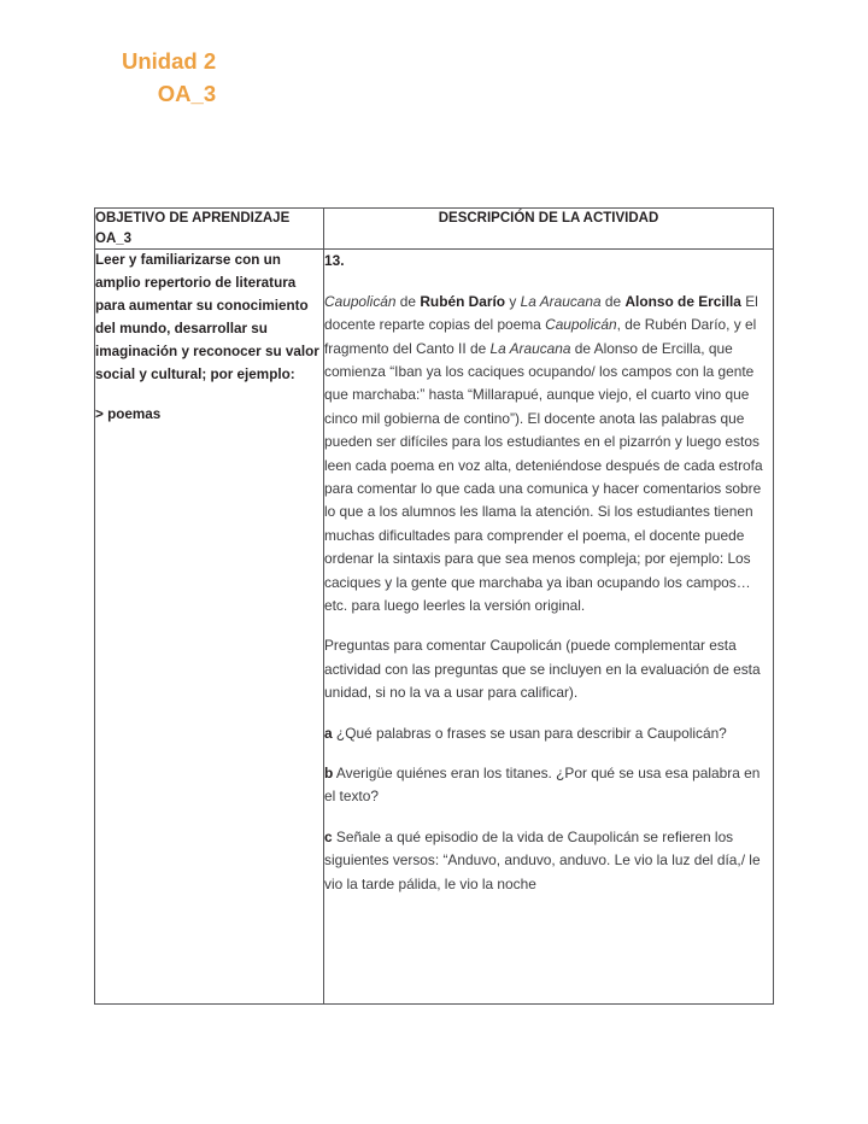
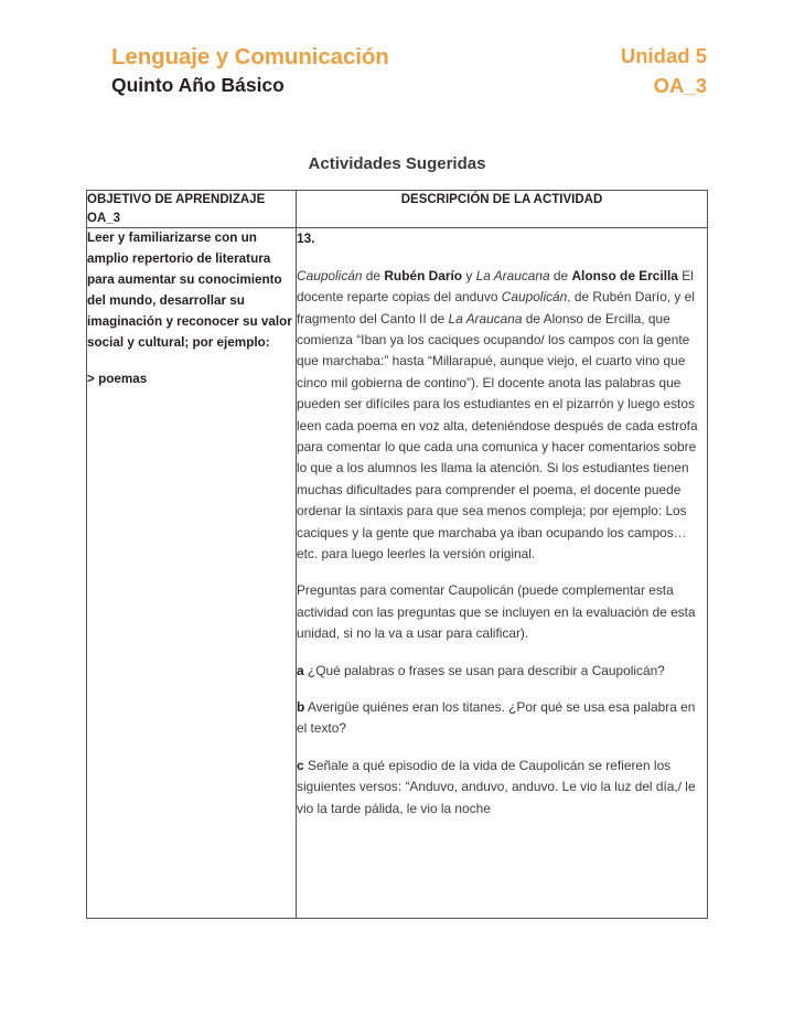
+ Lenguaje y Comunicación
+ Quinto Año Básico
- Unidad 2
+ Unidad 5
  OA_3
+ Actividades Sugeridas
  OBJETIVO DE APRENDIZAJE OA_3	DESCRIPCIÓN DE LA ACTIVIDAD
- Leer y familiarizarse con un amplio repertorio de literatura para aumentar su conocimiento del mundo, desarrollar su imaginación y reconocer su valor social y cultural; por ejemplo: > poemas	13. Caupolicán de Rubén Darío y La Araucana de Alonso de Ercilla El docente reparte copias del poema Caupolicán, de Rubén Darío, y el fragmento del Canto II de La Araucana de Alonso de Ercilla, que comienza “Iban ya los caciques ocupando/ los campos con la gente que marchaba:” hasta “Millarapué, aunque viejo, el cuarto vino que cinco mil gobierna de contino”). El docente anota las palabras que pueden ser difíciles para los estudiantes en el pizarrón y luego estos leen cada poema en voz alta, deteniéndose después de cada estrofa para comentar lo que cada una comunica y hacer comentarios sobre lo que a los alumnos les llama la atención. Si los estudiantes tienen muchas dificultades para comprender el poema, el docente puede ordenar la sintaxis para que sea menos compleja; por ejemplo: Los caciques y la gente que marchaba ya iban ocupando los campos… etc. para luego leerles la versión original. Preguntas para comentar Caupolicán (puede complementar esta actividad con las preguntas que se incluyen en la evaluación de esta unidad, si no la va a usar para calificar). a ¿Qué palabras o frases se usan para describir a Caupolicán? b Averigüe quiénes eran los titanes. ¿Por qué se usa esa palabra en el texto? c Señale a qué episodio de la vida de Caupolicán se refieren los siguientes versos: “Anduvo, anduvo, anduvo. Le vio la luz del día,/ le vio la tarde pálida, le vio la noche
+ Leer y familiarizarse con un amplio repertorio de literatura para aumentar su conocimiento del mundo, desarrollar su imaginación y reconocer su valor social y cultural; por ejemplo: > poemas	13. Caupolicán de Rubén Darío y La Araucana de Alonso de Ercilla El docente reparte copias del anduvo Caupolicán, de Rubén Darío, y el fragmento del Canto II de La Araucana de Alonso de Ercilla, que comienza “Iban ya los caciques ocupando/ los campos con la gente que marchaba:” hasta “Millarapué, aunque viejo, el cuarto vino que cinco mil gobierna de contino”). El docente anota las palabras que pueden ser difíciles para los estudiantes en el pizarrón y luego estos leen cada poema en voz alta, deteniéndose después de cada estrofa para comentar lo que cada una comunica y hacer comentarios sobre lo que a los alumnos les llama la atención. Si los estudiantes tienen muchas dificultades para comprender el poema, el docente puede ordenar la sintaxis para que sea menos compleja; por ejemplo: Los caciques y la gente que marchaba ya iban ocupando los campos… etc. para luego leerles la versión original. Preguntas para comentar Caupolicán (puede complementar esta actividad con las preguntas que se incluyen en la evaluación de esta unidad, si no la va a usar para calificar). a ¿Qué palabras o frases se usan para describir a Caupolicán? b Averigüe quiénes eran los titanes. ¿Por qué se usa esa palabra en el texto? c Señale a qué episodio de la vida de Caupolicán se refieren los siguientes versos: “Anduvo, anduvo, anduvo. Le vio la luz del día,/ le vio la tarde pálida, le vio la noche
